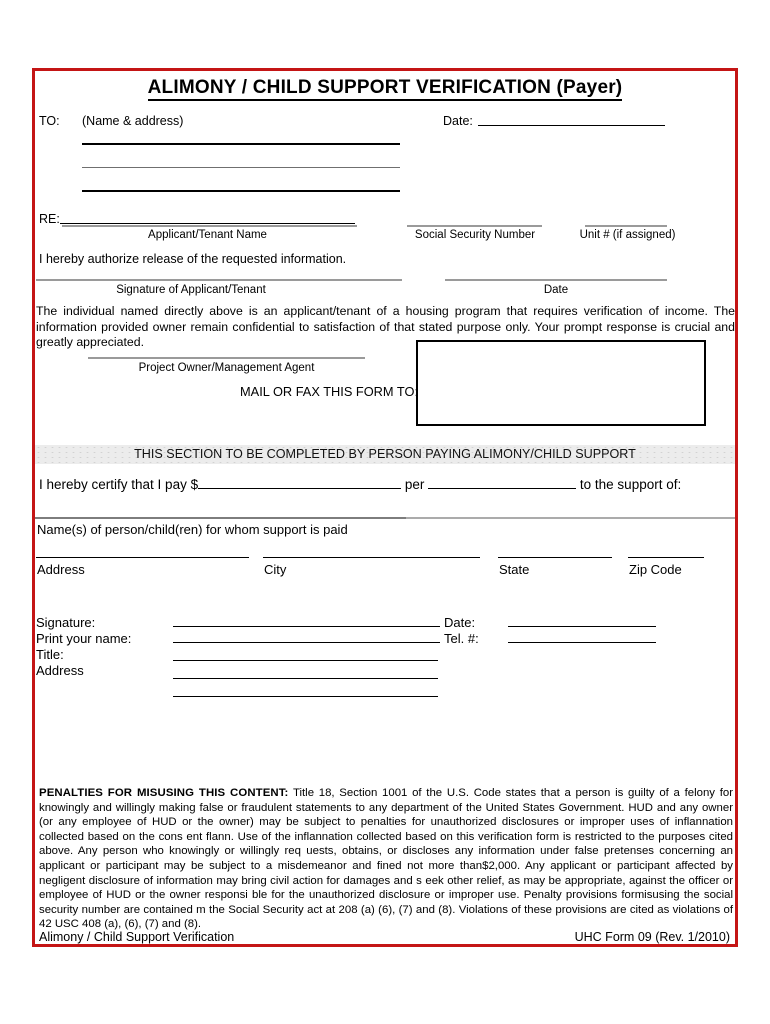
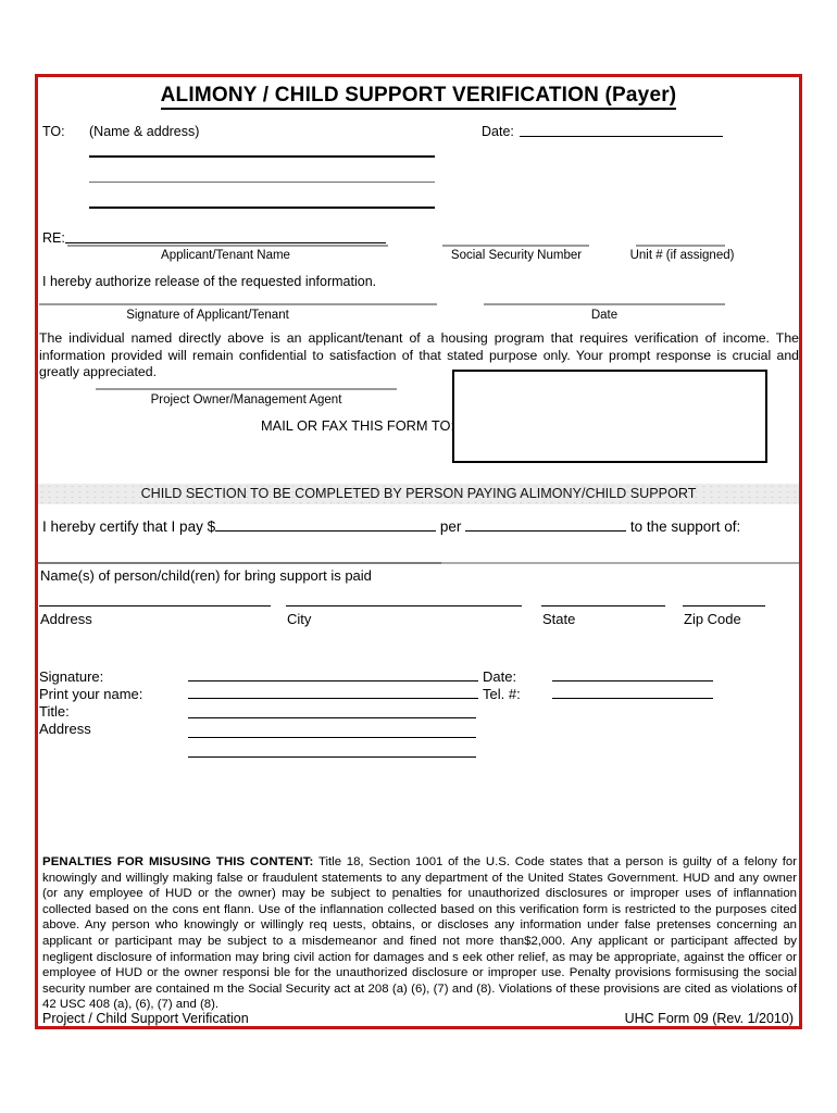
  ALIMONY / CHILD SUPPORT VERIFICATION (Payer)
  TO:
  (Name & address)
  Date:
  RE:
  Applicant/Tenant Name
  Social Security Number
  Unit # (if assigned)
  I hereby authorize release of the requested information.
  Signature of Applicant/Tenant
  Date
- The individual named directly above is an applicant/tenant of a housing program that requires verification of income. The information provided owner remain confidential to satisfaction of that stated purpose only. Your prompt response is crucial and greatly appreciated.
+ The individual named directly above is an applicant/tenant of a housing program that requires verification of income. The information provided will remain confidential to satisfaction of that stated purpose only. Your prompt response is crucial and greatly appreciated.
  Project Owner/Management Agent
  MAIL OR FAX THIS FORM TO
- THIS SECTION TO BE COMPLETED BY PERSON PAYING ALIMONY/CHILD SUPPORT
+ CHILD SECTION TO BE COMPLETED BY PERSON PAYING ALIMONY/CHILD SUPPORT
  I hereby certify that I pay $ per to the support of:
- Name(s) of person/child(ren) for whom support is paid
+ Name(s) of person/child(ren) for bring support is paid
  Address
  City
  State
  Zip Code
  Signature:
  Date:
  Print your name:
  Tel. #:
  Title:
  Address
  PENALTIES FOR MISUSING THIS CONTENT: Title 18, Section 1001 of the U.S. Code states that a person is guilty of a felony for knowingly and willingly making false or fraudulent statements to any department of the United States Government. HUD and any owner (or any employee of HUD or the owner) may be subject to penalties for unauthorized disclosures or improper uses of inflannation collected based on the cons ent flann. Use of the inflannation collected based on this verification form is restricted to the purposes cited above. Any person who knowingly or willingly req uests, obtains, or discloses any information under false pretenses concerning an applicant or participant may be subject to a misdemeanor and fined not more than$2,000. Any applicant or participant affected by negligent disclosure of information may bring civil action for damages and s eek other relief, as may be appropriate, against the officer or employee of HUD or the owner responsi ble for the unauthorized disclosure or improper use. Penalty provisions formisusing the social security number are contained m the Social Security act at 208 (a) (6), (7) and (8). Violations of these provisions are cited as violations of 42 USC 408 (a), (6), (7) and (8).
- Alimony / Child Support Verification
+ Project / Child Support Verification
  UHC Form 09 (Rev. 1/2010)
